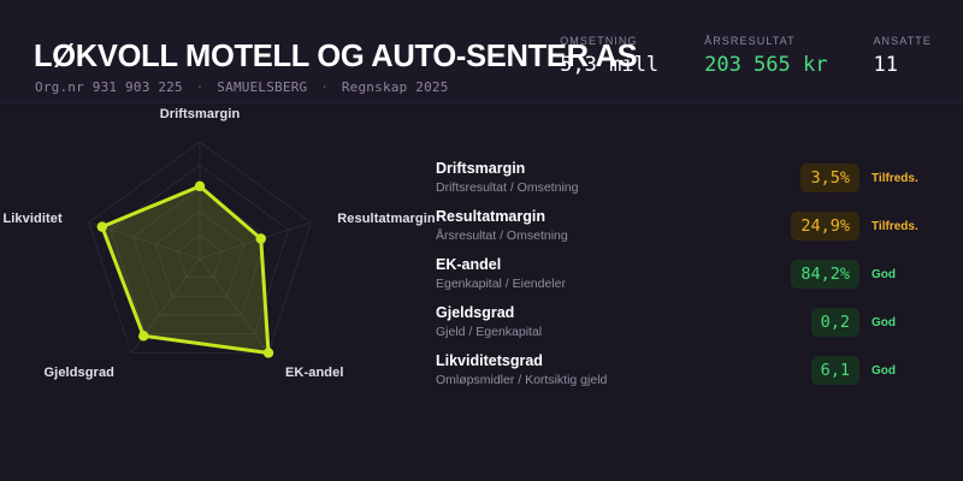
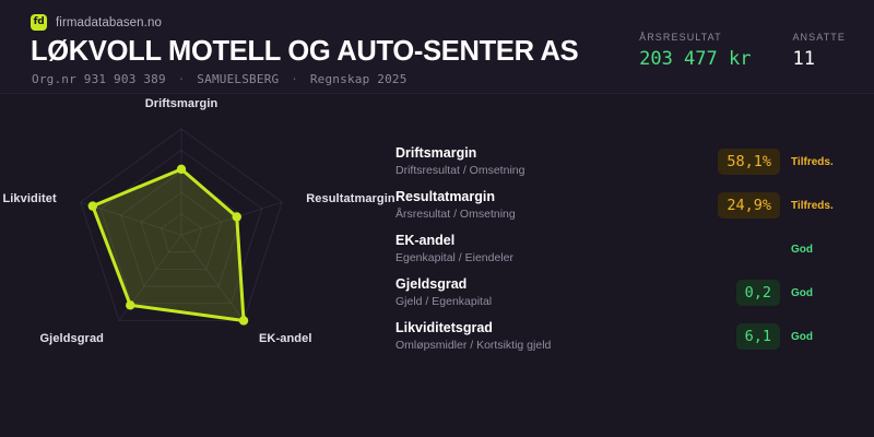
+ fd
+ firmadatabasen.no
  LØKVOLL MOTELL OG AUTO-SENTER AS
- Org.nr 931 903 225 · SAMUELSBERG · Regnskap 2025
+ Org.nr 931 903 389 · SAMUELSBERG · Regnskap 2025
- OMSETNING
- 5,3 mill
  ÅRSRESULTAT
- 203 565 kr
+ 203 477 kr
  ANSATTE
  11
  Driftsmargin
  Resultatmargin
  EK-andel
  Gjeldsgrad
  Likviditet
  Driftsmargin
  Driftsresultat / Omsetning
- 3,5%
+ 58,1%
  Tilfreds.
  Resultatmargin
  Årsresultat / Omsetning
  24,9%
  Tilfreds.
  EK-andel
  Egenkapital / Eiendeler
- 84,2%
  God
  Gjeldsgrad
  Gjeld / Egenkapital
  0,2
  God
  Likviditetsgrad
  Omløpsmidler / Kortsiktig gjeld
  6,1
  God
